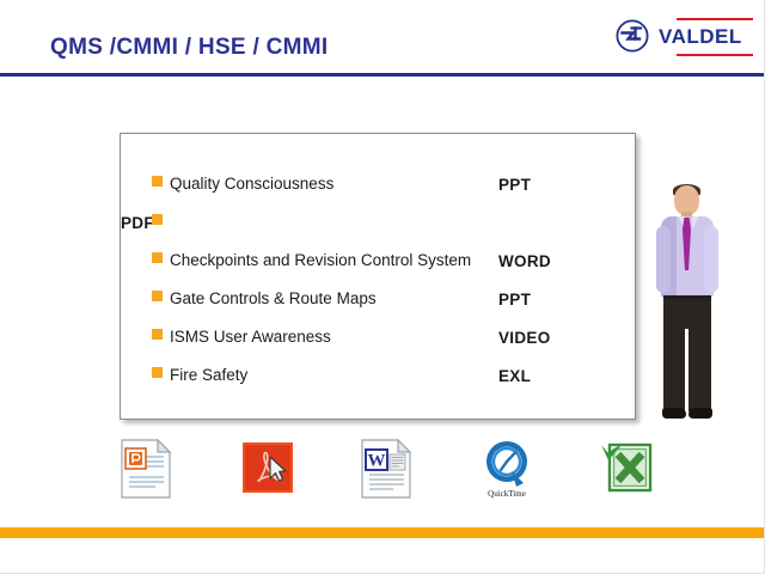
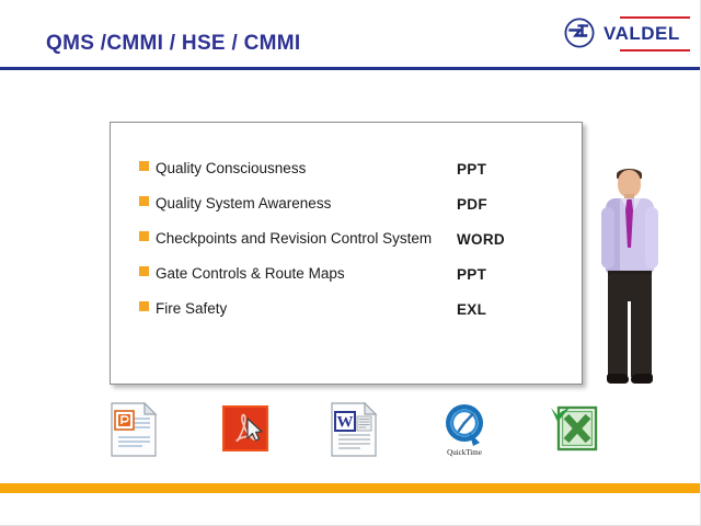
  QMS /CMMI / HSE / CMMI
  VALDEL
  Quality Consciousness
  PPT
+ Quality System Awareness
  PDF
  Checkpoints and Revision Control System
  WORD
  Gate Controls & Route Maps
  PPT
- ISMS User Awareness
- VIDEO
  Fire Safety
  EXL
  W
  QuickTime
